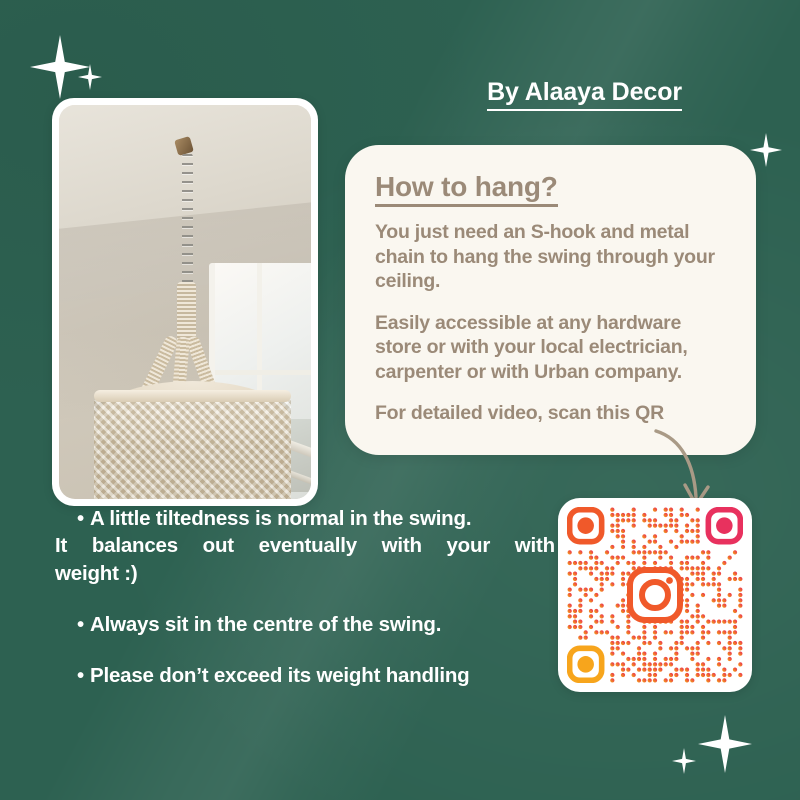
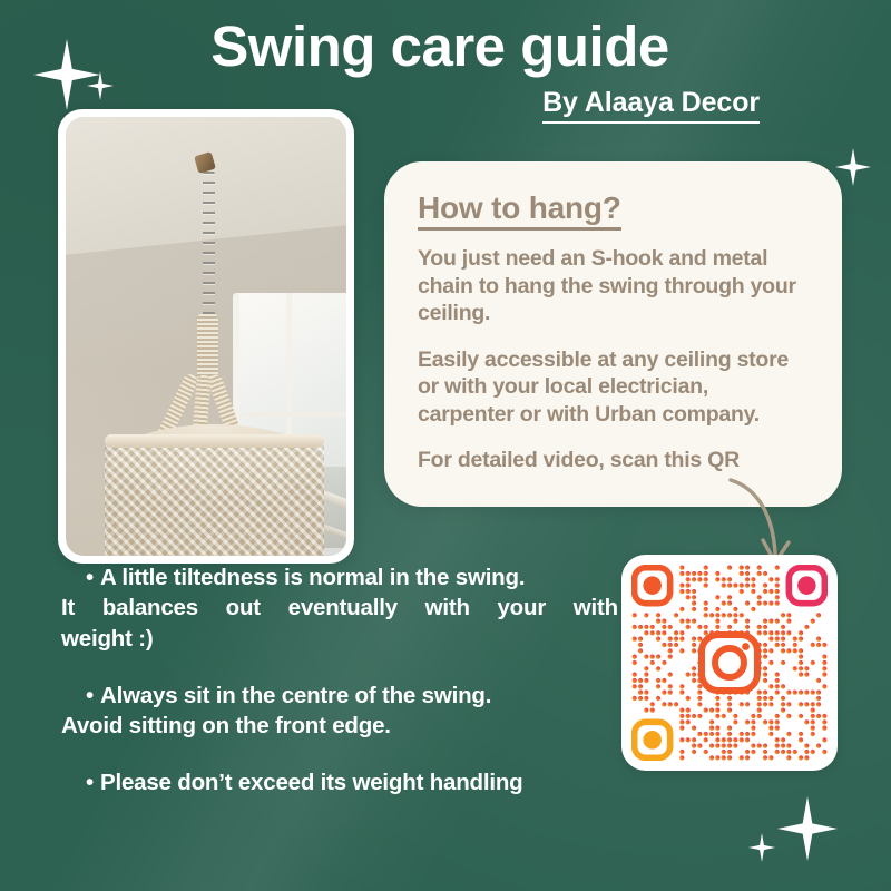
+ Swing care guide
  By Alaaya Decor
  How to hang?
  You just need an S-hook and metal chain to hang the swing through your ceiling.
- Easily accessible at any hardware store or with your local electrician, carpenter or with Urban company.
+ Easily accessible at any ceiling store or with your local electrician, carpenter or with Urban company.
  For detailed video, scan this QR
  • A little tiltedness is normal in the swing.
  It balances out eventually with your with
  weight :)
  • Always sit in the centre of the swing.
+ Avoid sitting on the front edge.
  • Please don’t exceed its weight handling
